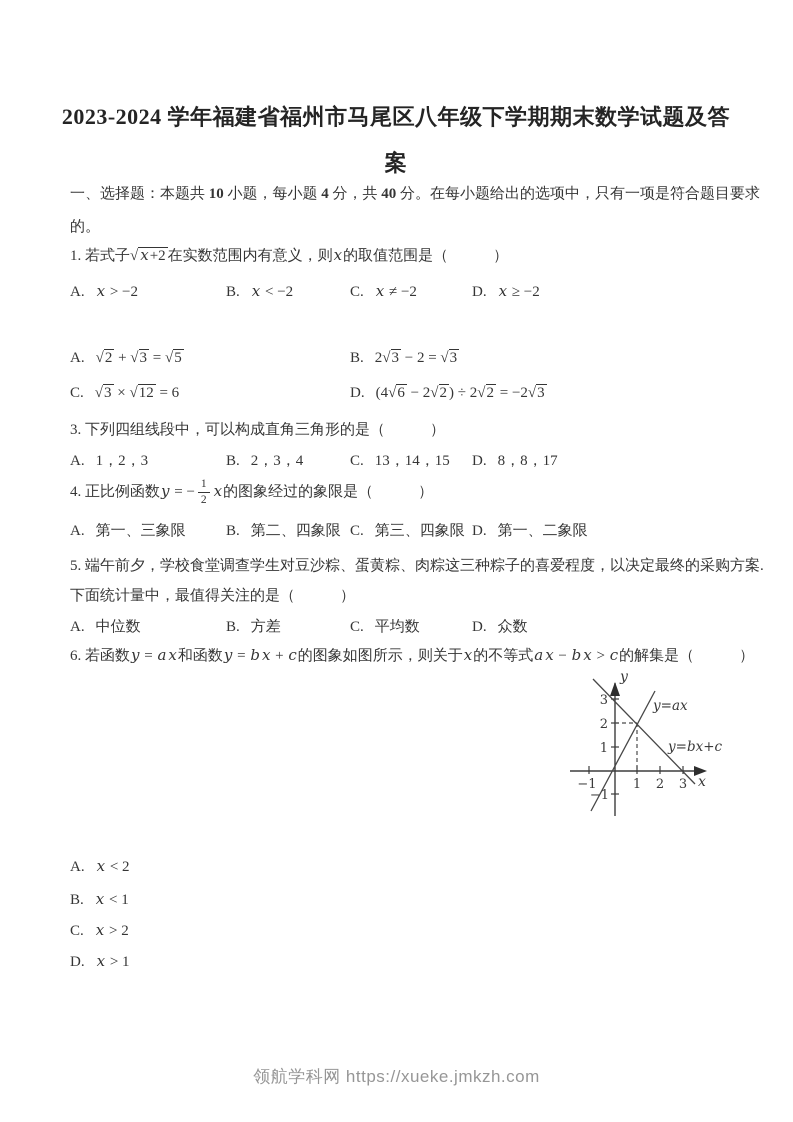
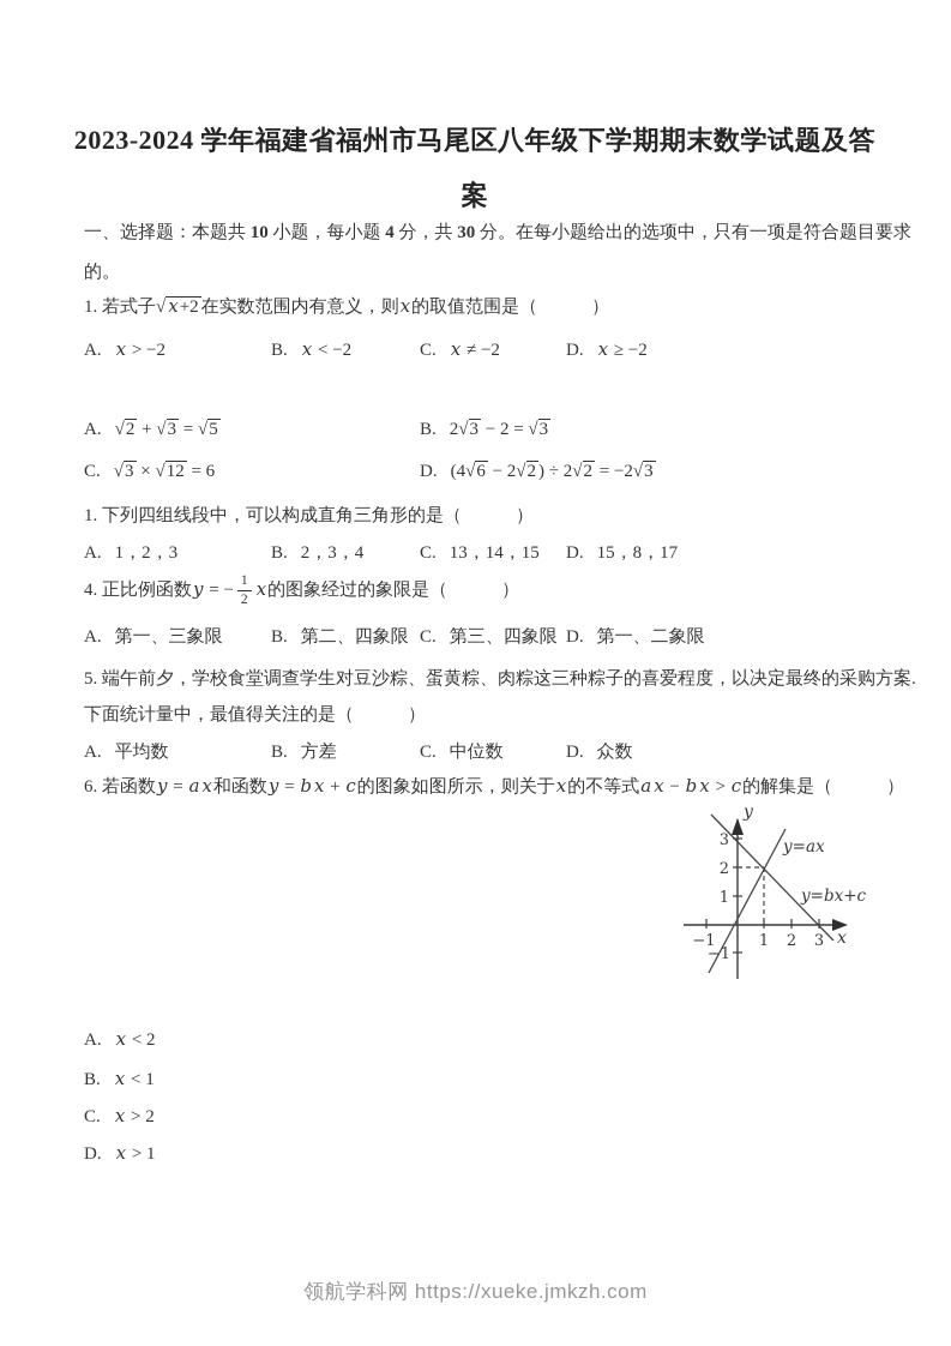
  2023-2024 学年福建省福州市马尾区八年级下学期期末数学试题及答案
- 一、选择题：本题共 10 小题，每小题 4 分，共 40 分。在每小题给出的选项中，只有一项是符合题目要求
+ 一、选择题：本题共 10 小题，每小题 4 分，共 30 分。在每小题给出的选项中，只有一项是符合题目要求
  的。
  1. 若式子√ x+2 在实数范围内有意义，则x的取值范围是（ ）
  A. x > −2
  B. x < −2
  C. x ≠ −2
  D. x ≥ −2
  A. √2 + √3 = √5
  B. 2√3 − 2 = √3
  C. √3 × √12 = 6
  D. (4√6 − 2√2 ) ÷ 2√2 = −2√3
- 3. 下列四组线段中，可以构成直角三角形的是（ ）
+ 1. 下列四组线段中，可以构成直角三角形的是（ ）
  A. 1，2，3
  B. 2，3，4
  C. 13，14，15
- D. 8，8，17
+ D. 15，8，17
  4. 正比例函数y = −
  1
  2
  x
  的图象经过的象限是（ ）
  A. 第一、三象限
  B. 第二、四象限
  C. 第三、四象限
  D. 第一、二象限
  5. 端午前夕，学校食堂调查学生对豆沙粽、蛋黄粽、肉粽这三种粽子的喜爱程度，以决定最终的采购方案.
  下面统计量中，最值得关注的是（ ）
- A. 中位数
+ A. 平均数
  B. 方差
- C. 平均数
+ C. 中位数
  D. 众数
  6. 若函数y = ax和函数y = bx + c的图象如图所示，则关于x的不等式ax − bx > c的解集是（ ）
  y
  x
  3
  2
  1
  −1
  −1
  1
  2
  3
  y=ax
  y=bx+c
  A. x < 2
  B. x < 1
  C. x > 2
  D. x > 1
  领航学科网 https://xueke.jmkzh.com
